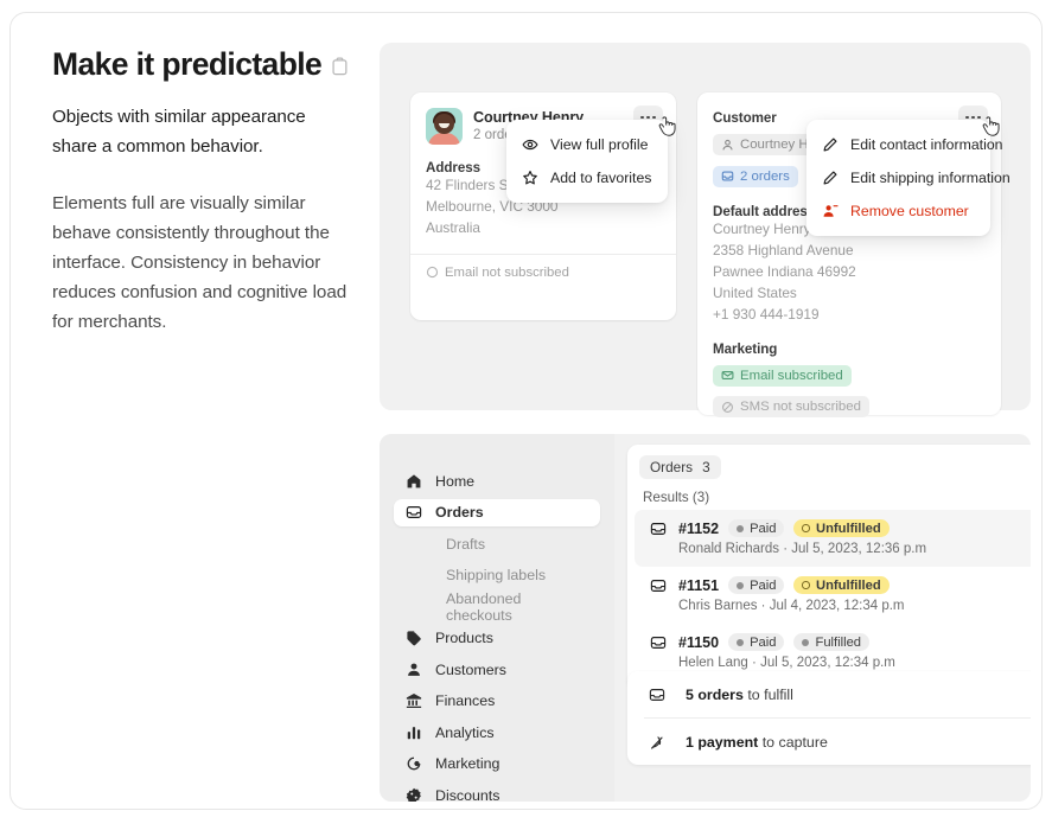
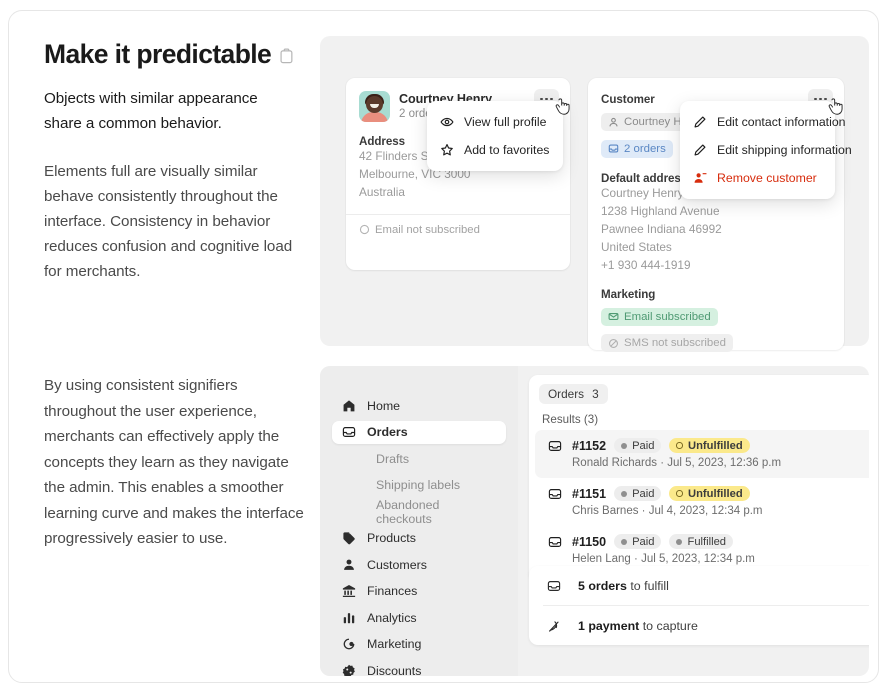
  Make it predictable
  Objects with similar appearance share a common behavior.
  Elements full are visually similar behave consistently throughout the interface. Consistency in behavior reduces confusion and cognitive load for merchants.
+ By using consistent signifiers throughout the user experience, merchants can effectively apply the concepts they learn as they navigate the admin. This enables a smoother learning curve and makes the interface progressively easier to use.
  Courtney Henry
  Address
  Melbourne, VIC 3000
  Australia
  Email not subscribed
  View full profile
  Add to favorites
  Customer
  2 orders
  Default addres
  Courtney Henr
- 2358 Highland Avenue
+ 1238 Highland Avenue
  Pawnee Indiana 46992
  United States
  +1 930 444-1919
  Marketing
  Email subscribed
  SMS not subscribed
  Edit contact information
  Edit shipping information
  Remove customer
  Home
  Orders
  Drafts
  Shipping labels
  Abandoned checkouts
  Products
  Customers
  Finances
  Analytics
  Marketing
  Discounts
  Orders
  3
  Results (3)
  #1152
  Paid
  Unfulfilled
  Ronald Richards · Jul 5, 2023, 12:36 p.m
  #1151
  Paid
  Unfulfilled
  Chris Barnes · Jul 4, 2023, 12:34 p.m
  #1150
  Paid
  Fulfilled
  Helen Lang · Jul 5, 2023, 12:34 p.m
  5 orders to fulfill
  1 payment to capture
